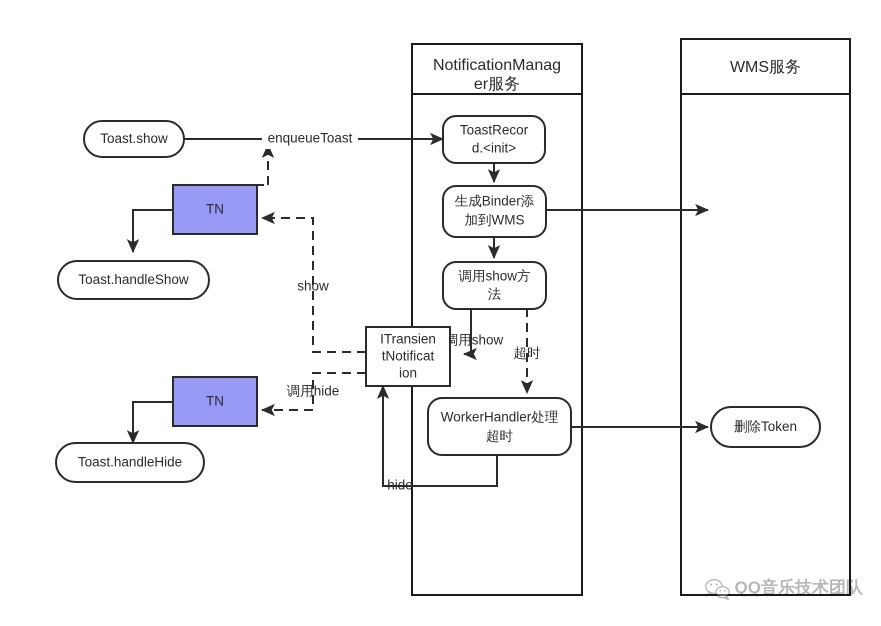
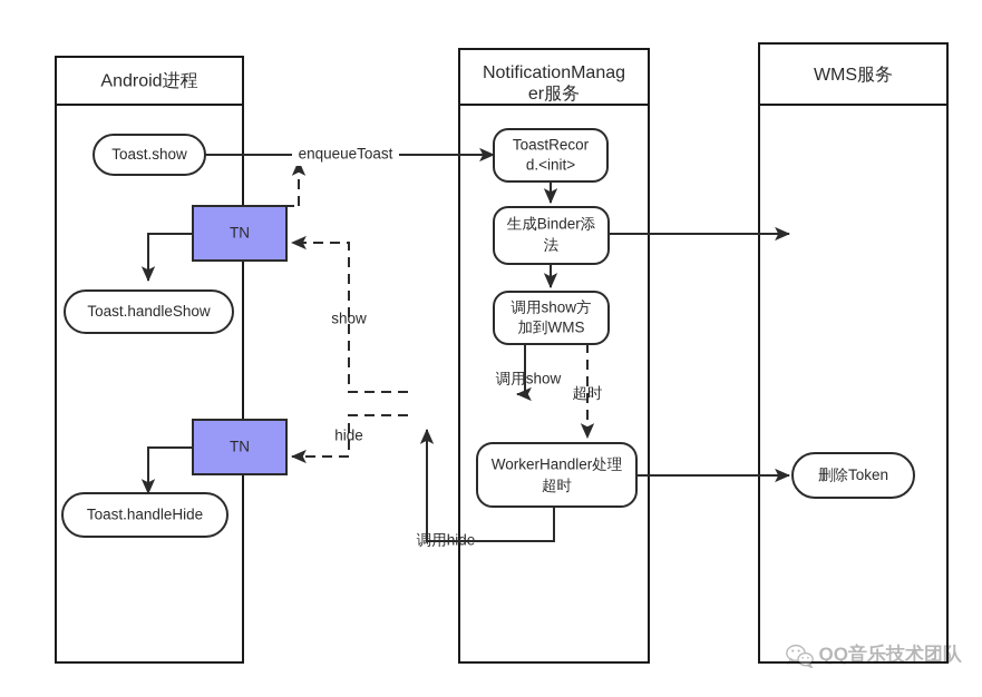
+ Android进程
  NotificationManag
  er服务
  WMS服务
  show
- 调用hide
+ hide
  调用show
  超时
- hide
+ 调用hide
  Toast.show
  TN
  Toast.handleShow
  TN
  Toast.handleHide
  ToastRecor
  d.<init>
  生成Binder添
- 加到WMS
+ 法
  调用show方
- 法
+ 加到WMS
- ITransien
- tNotificat
- ion
  WorkerHandler处理
  超时
  删除Token
  enqueueToast
  QQ音乐技术团队
